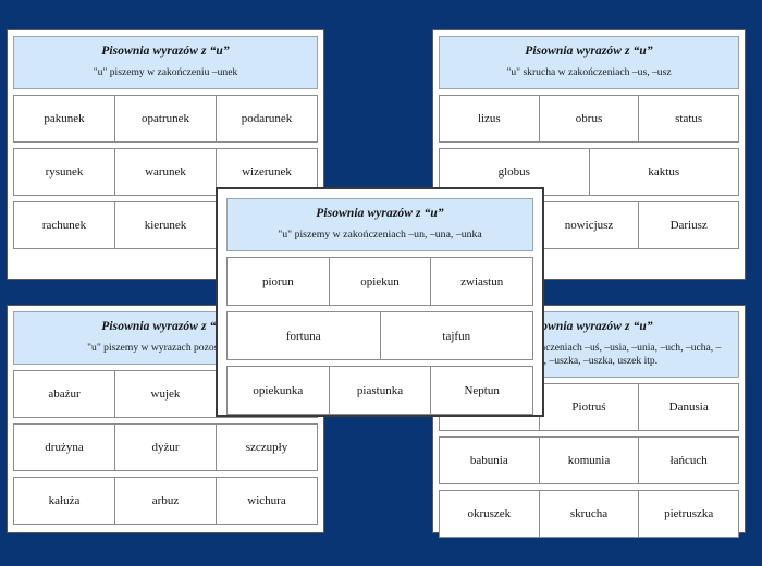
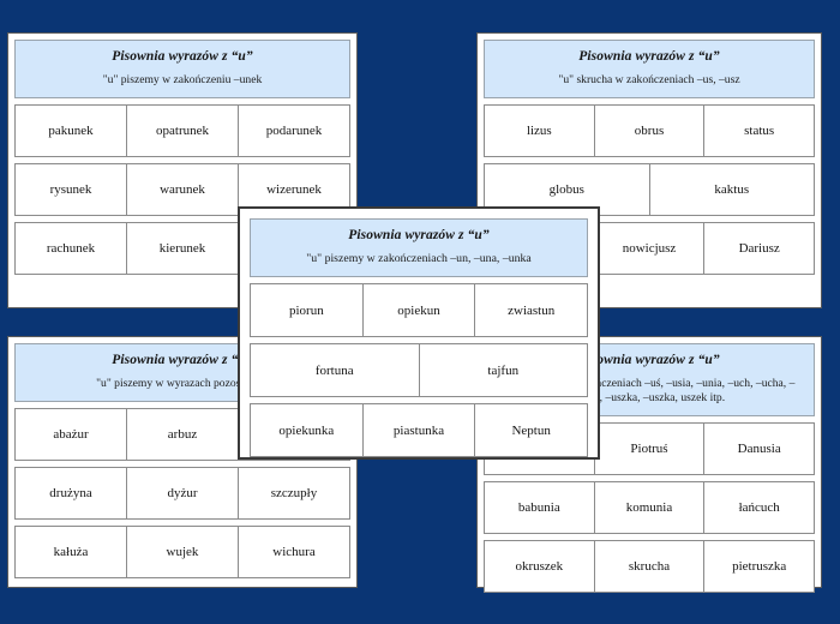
  Pisownia wyrazów z “u”
  "u" piszemy w zakończeniu –unek
  pakunek
  opatrunek
  podarunek
  rysunek
  warunek
  wizerunek
  rachunek
  kierunek
  Pisownia wyrazów z “u”
  "u" skrucha w zakończeniach –us, –usz
  lizus
  obrus
  status
  globus
  kaktus
  nowicjusz
  Dariusz
  Pisownia wyrazów z “
  "u" piszemy w wyrazach pozo
  abażur
- wujek
+ arbuz
  drużyna
  dyżur
  szczupły
  kałuża
- arbuz
+ wujek
  wichura
  ownia wyrazów z “u”
  czeniach –uś, –usia, –unia, –uch, –ucha, –, –uszka, –uszka, uszek itp.
  Piotruś
  Danusia
  babunia
  komunia
  łańcuch
  okruszek
  skrucha
  pietruszka
  Pisownia wyrazów z “u”
  "u" piszemy w zakończeniach –un, –una, –unka
  piorun
  opiekun
  zwiastun
  fortuna
  tajfun
  opiekunka
  piastunka
  Neptun
